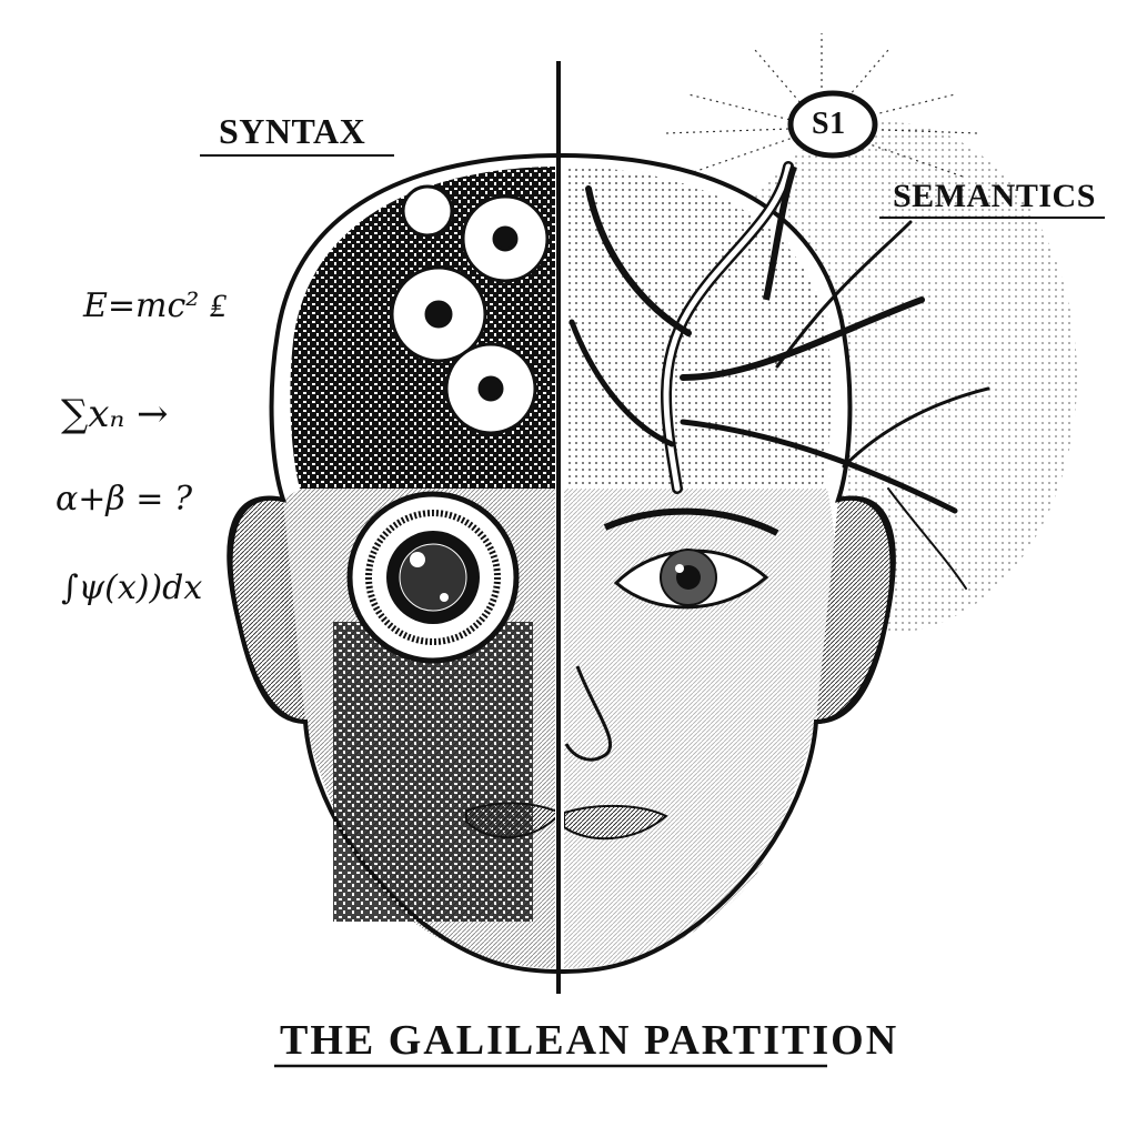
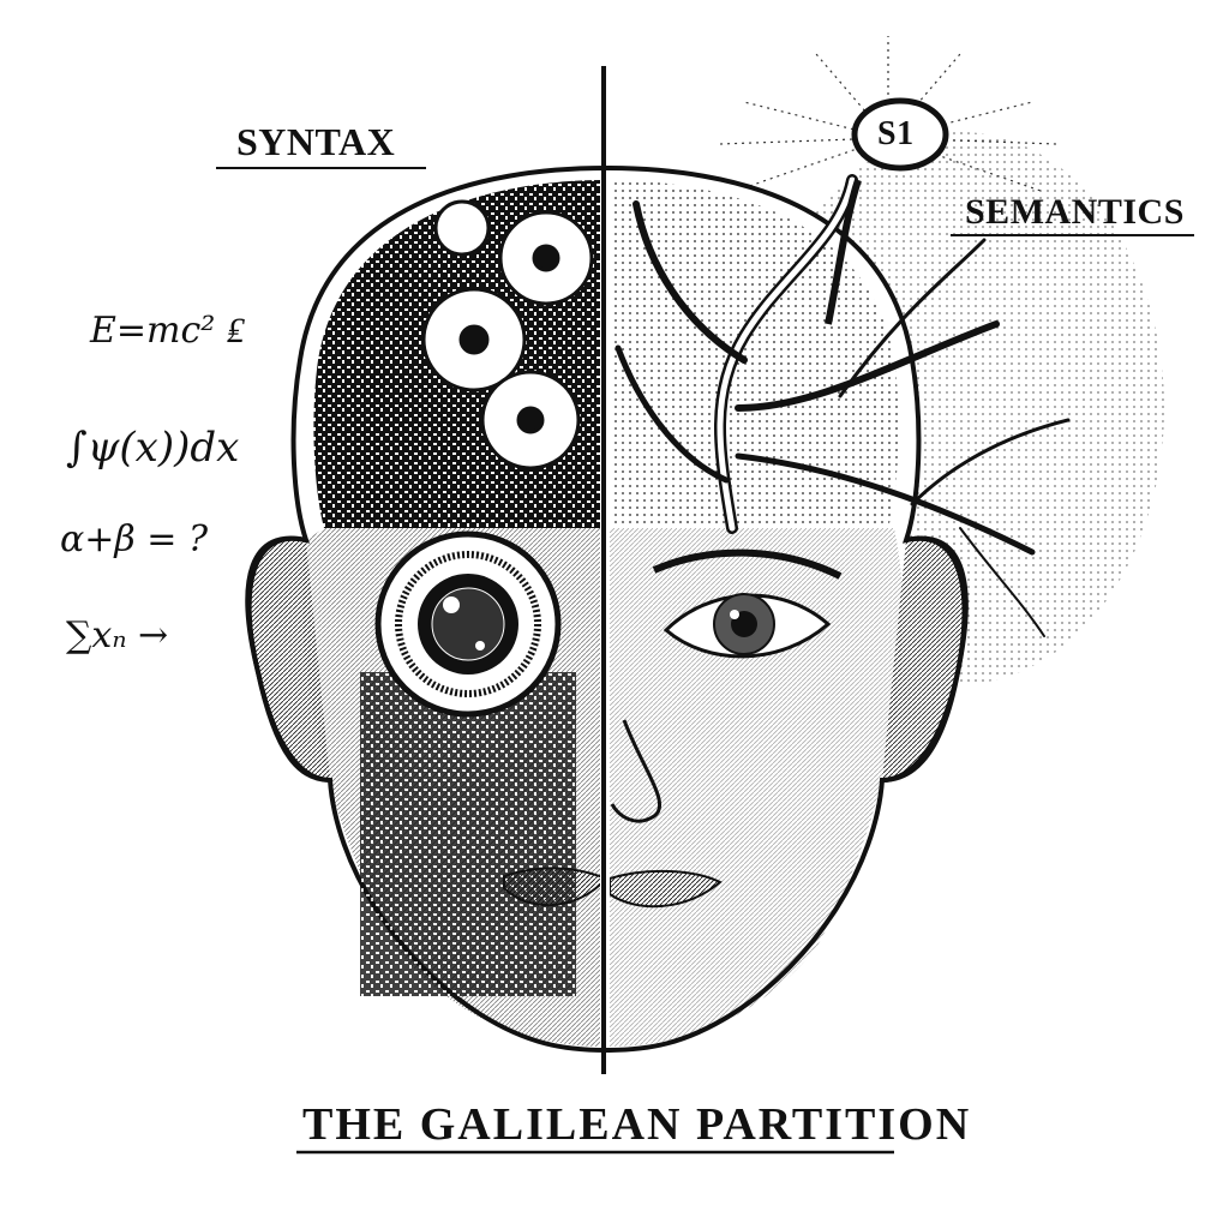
  SYNTAX
  SEMANTICS
  S1
  E=mc² ₤
- ∑xₙ →
+ ∫ψ(x))dx
  α+β = ?
- ∫ψ(x))dx
+ ∑xₙ →
  THE GALILEAN PARTITION
